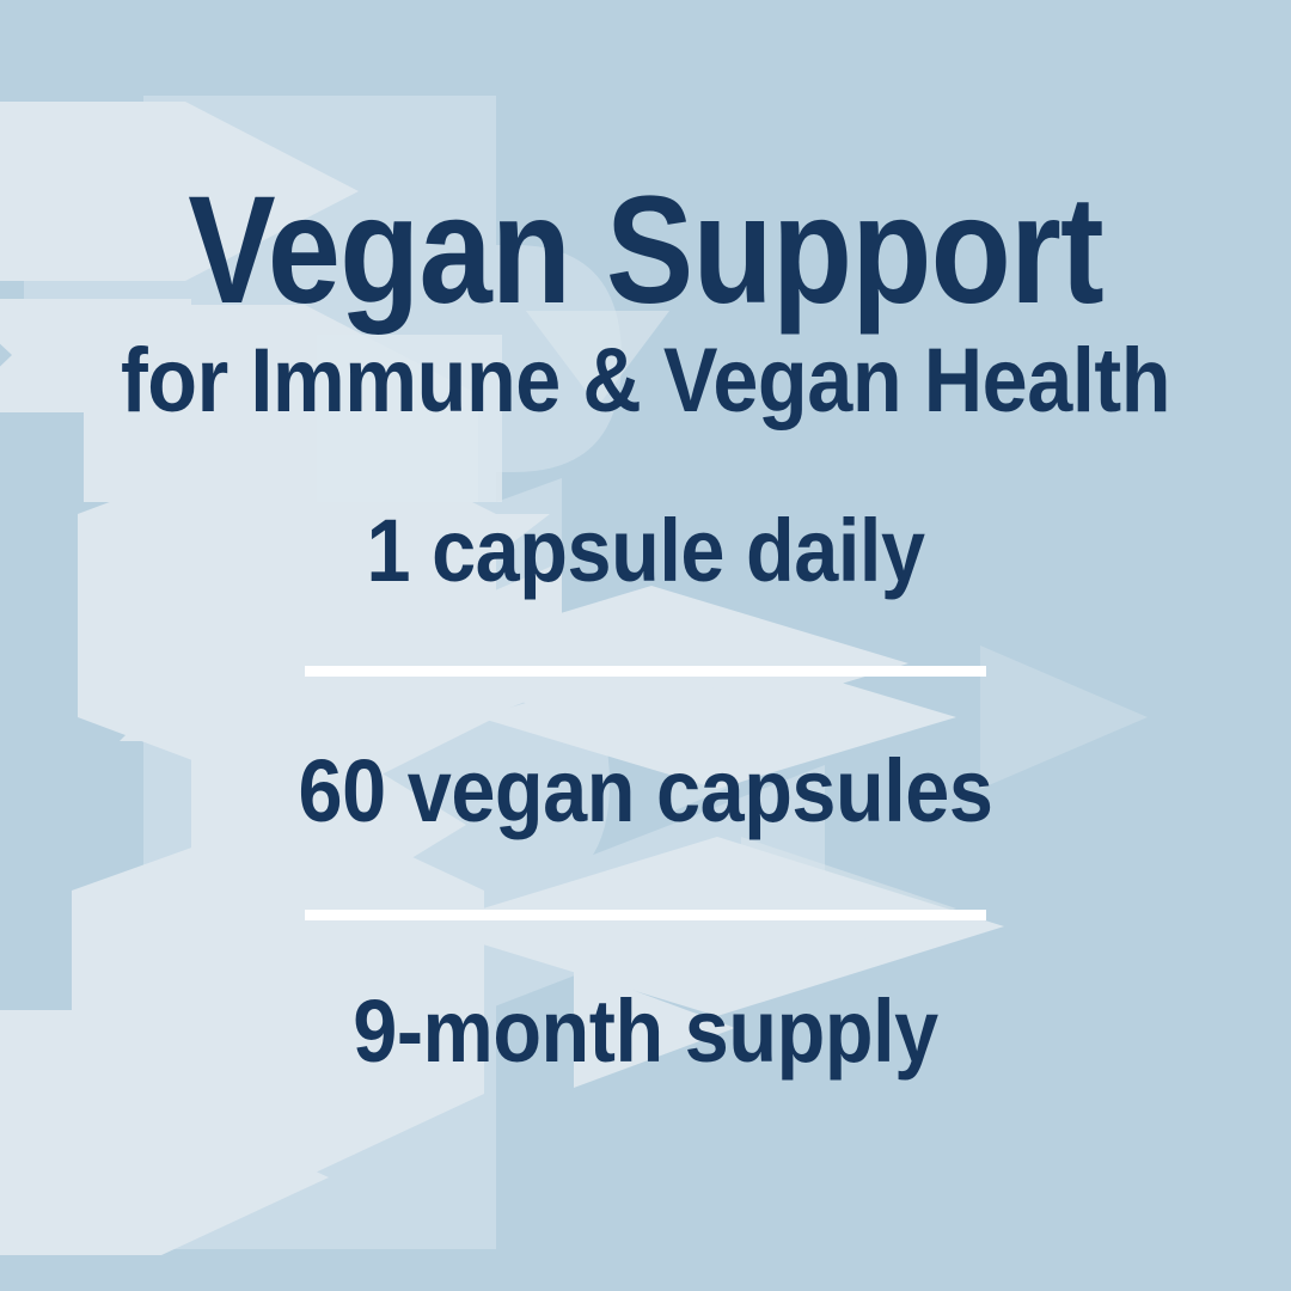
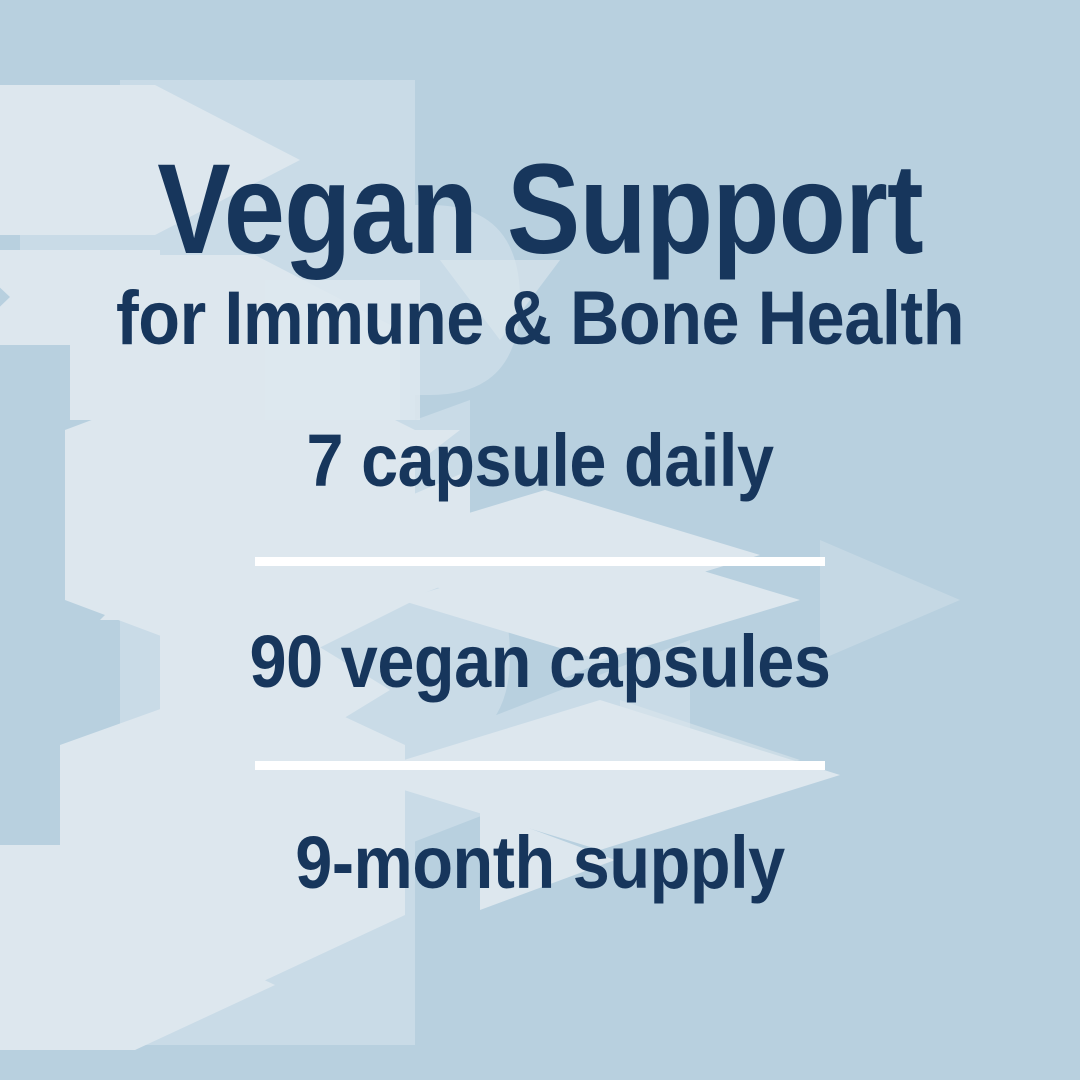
  Vegan Support
- for Immune & Vegan Health
+ for Immune & Bone Health
- 1 capsule daily
+ 7 capsule daily
- 60 vegan capsules
+ 90 vegan capsules
  9-month supply
